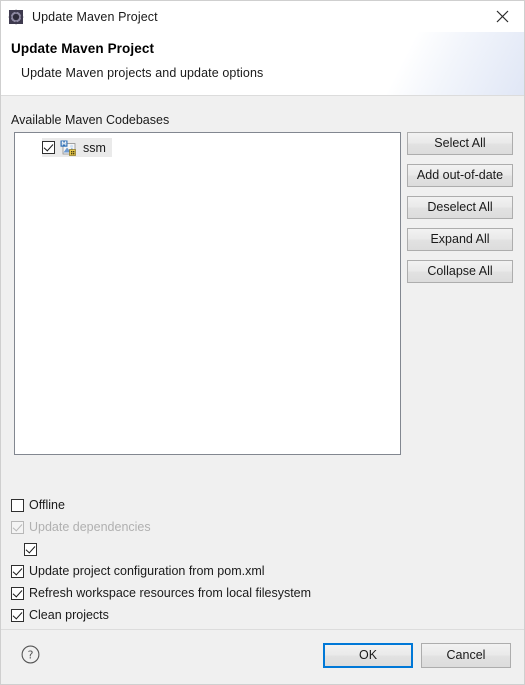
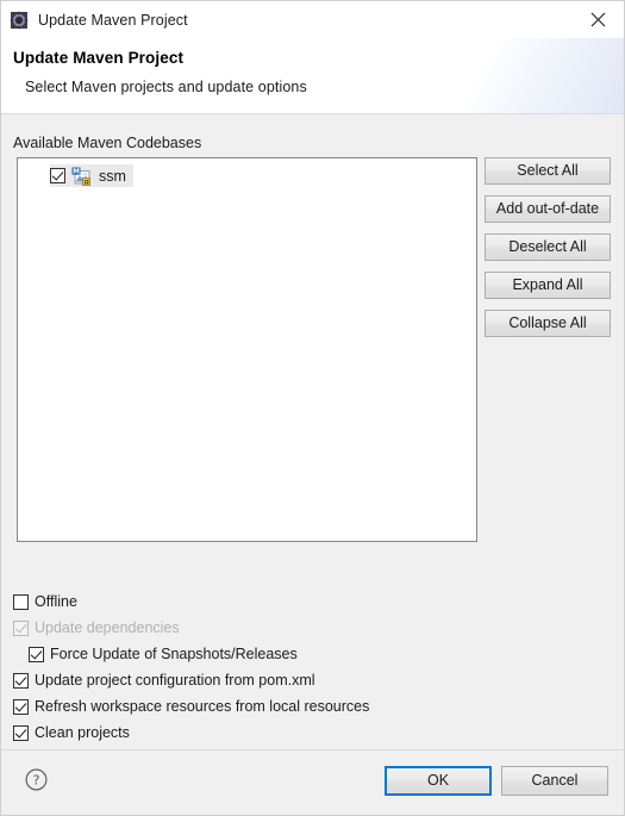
  Update Maven Project
  Update Maven Project
- Update Maven projects and update options
+ Select Maven projects and update options
  Available Maven Codebases
  ssm
  Select All
  Add out-of-date
  Deselect All
  Expand All
  Collapse All
  Offline
  Update dependencies
+ Force Update of Snapshots/Releases
  Update project configuration from pom.xml
- Refresh workspace resources from local filesystem
+ Refresh workspace resources from local resources
  Clean projects
  ?
  OK
  Cancel
